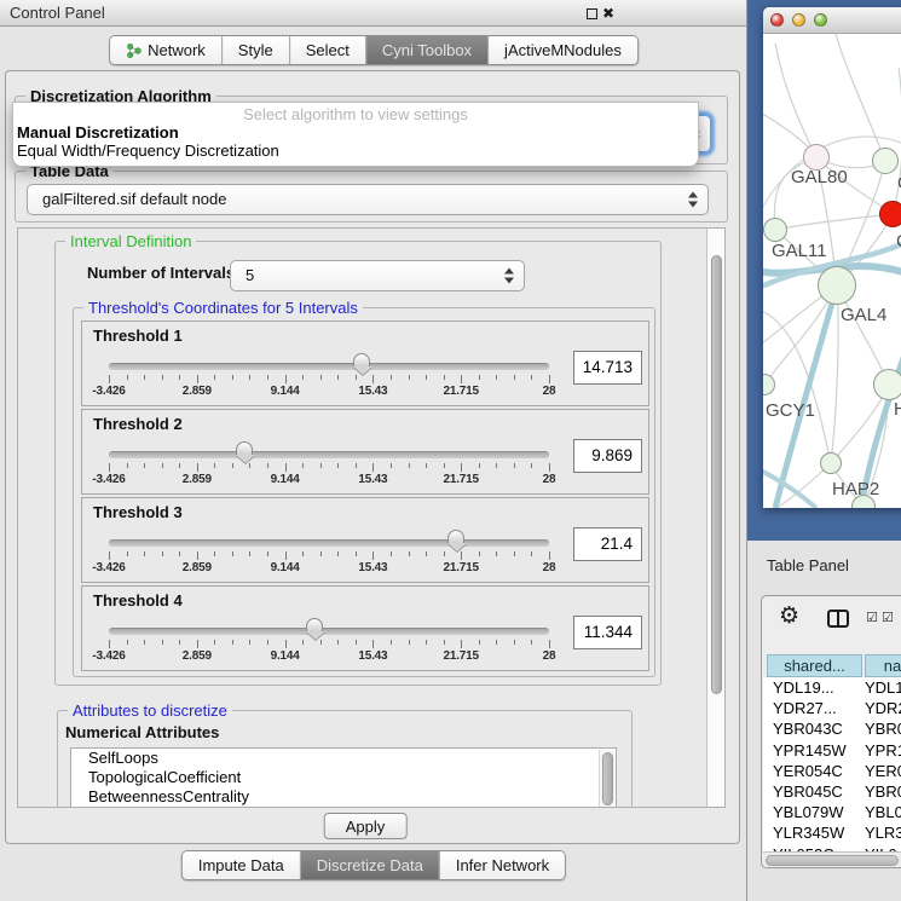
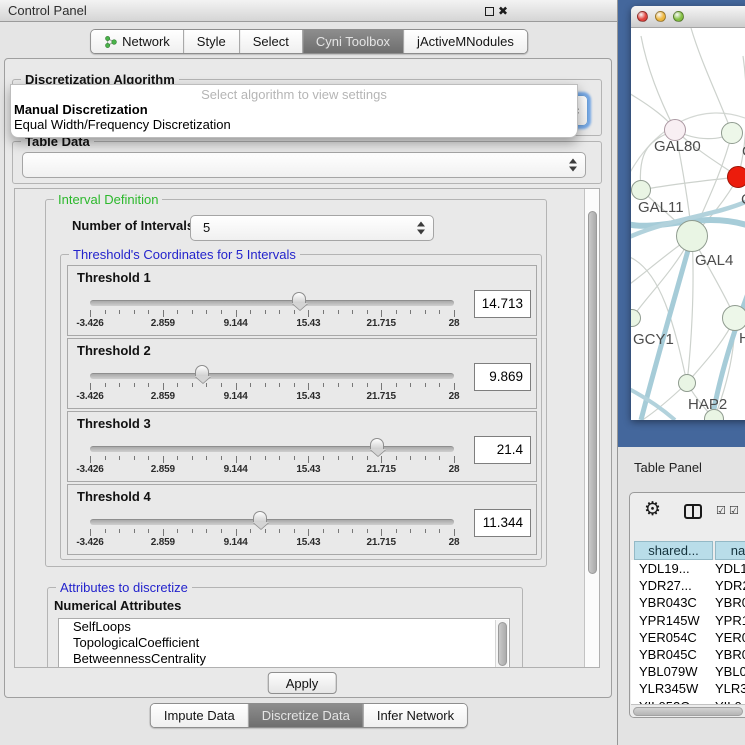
  Control Panel
  ✖
  Network
  Style
  Select
  Cyni Toolbox
  jActiveMNodules
  Discretization Algorithm
  Table Data
- galFiltered.sif default node
  Select algorithm to view settings
  Manual Discretization
  Equal Width/Frequency Discretization
  Interval Definition
  Number of Interval
  5
  Threshold's Coordinates for 5 Intervals
  Threshold 1
  -3.426
  2.859
  9.144
  15.43
  21.715
  28
  14.713
  Threshold 2
  -3.426
  2.859
  9.144
  15.43
  21.715
  28
  9.869
  Threshold 3
  -3.426
  2.859
  9.144
  15.43
  21.715
  28
  21.4
  Threshold 4
  -3.426
  2.859
  9.144
  15.43
  21.715
  28
  11.344
  Attributes to discretize
  Numerical Attributes
  SelfLoops
  TopologicalCoefficient
  BetweennessCentrality
  Apply
  Impute Data
  Discretize Data
  Infer Network
  GAL80
  GAL11
  GAL4
  GCY1
  H
  HAP2
  Table Panel
  ⚙
  ☑
  ☑
  shared...
  na
  YDL19...
  YDL1
  YDR27...
  YDR
  YBR043C
  YBR
  YPR145W
  YPR
  YER054C
  YER
  YBR045C
  YBR
  YBL079W
  YBL0
  YLR345W
  YLR3
